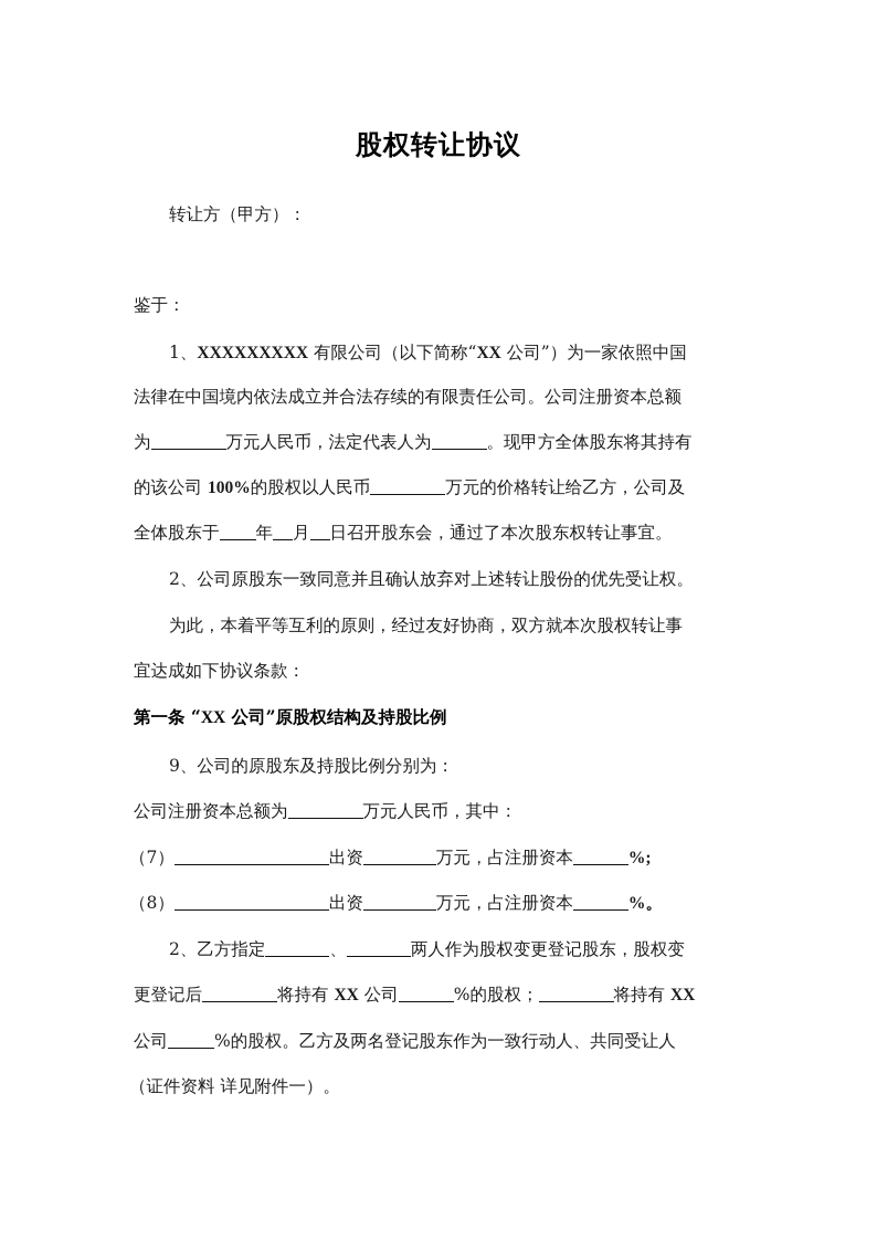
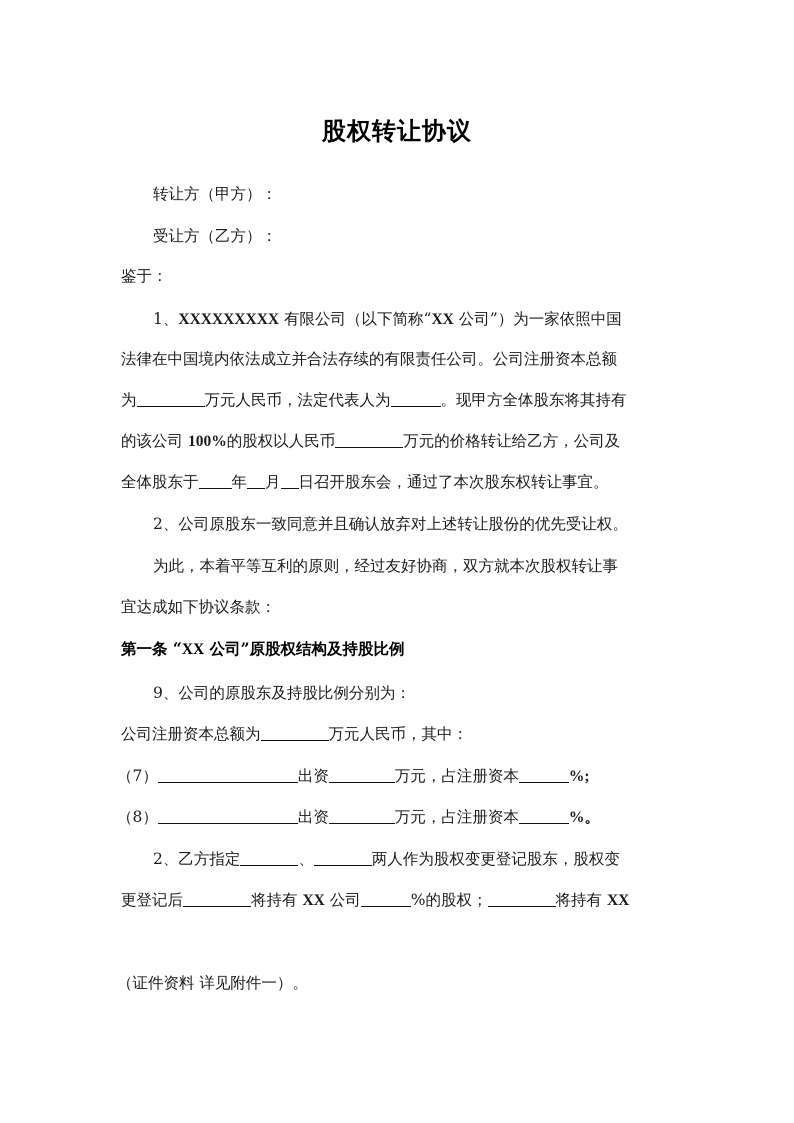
  股权转让协议
  转让方（甲方）：
+ 受让方（乙方）：
  鉴于：
  1、XXXXXXXXX 有限公司（以下简称“XX 公司”）为一家依照中国
  法律在中国境内依法成立并合法存续的有限责任公司。公司注册资本总额
  为 万元人民币，法定代表人为 。现甲方全体股东将其持有
  的该公司 100%的股权以人民币 万元的价格转让给乙方，公司及
  全体股东于 年 月 日召开股东会，通过了本次股东权转让事宜。
  2、公司原股东一致同意并且确认放弃对上述转让股份的优先受让权。
  为此，本着平等互利的原则，经过友好协商，双方就本次股权转让事
  宜达成如下协议条款：
  第一条 “XX 公司”原股权结构及持股比例
  9、公司的原股东及持股比例分别为：
  公司注册资本总额为 万元人民币，其中：
  （7） 出资 万元，占注册资本 %;
  （8） 出资 万元，占注册资本 %。
  2、乙方指定 、 两人作为股权变更登记股东，股权变
  更登记后 将持有 XX 公司 %的股权； 将持有 XX
- 公司 %的股权。乙方及两名登记股东作为一致行动人、共同受让人
  （证件资料 详见附件一）。
